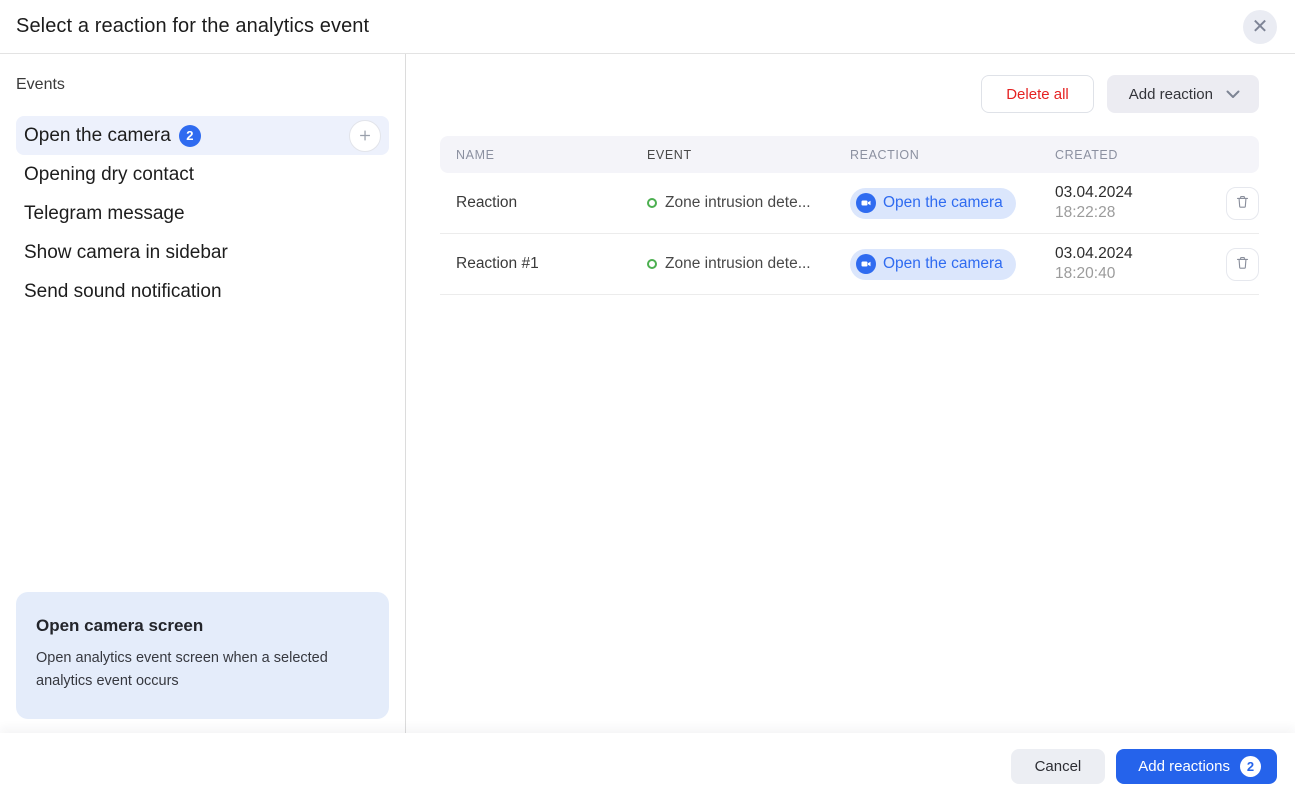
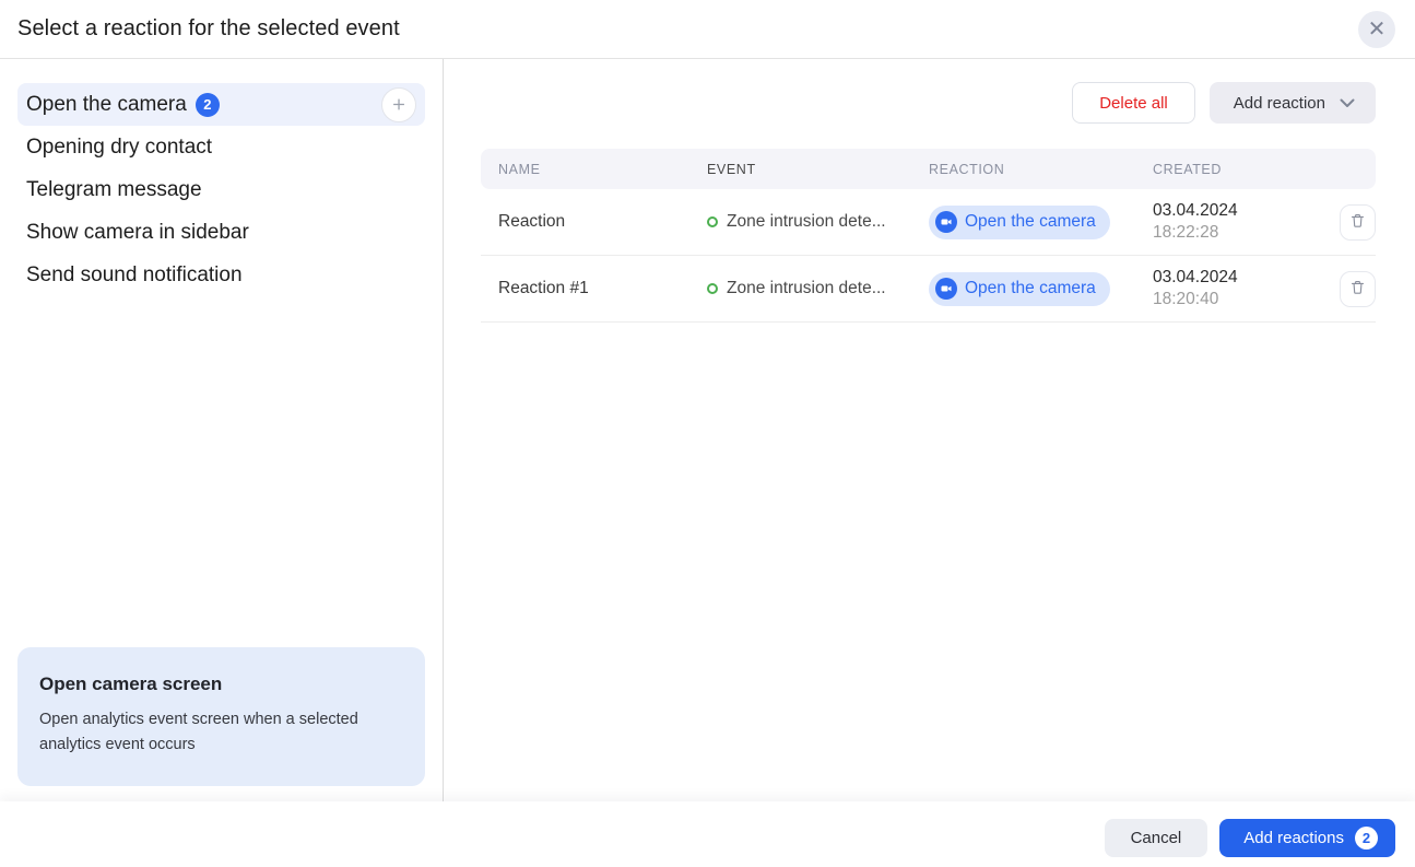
- Select a reaction for the analytics event
+ Select a reaction for the selected event
  ✕
- Events
  Open the camera
  2
  ＋
  Opening dry contact
  Telegram message
  Show camera in sidebar
  Send sound notification
  Open camera screen
  Open analytics event screen when a selected analytics event occurs
  Delete all
  Add reaction
  NAME
  EVENT
  REACTION
  CREATED
  Reaction
  Zone intrusion dete...
  Open the camera
  03.04.2024
  18:22:28
  Reaction #1
  Zone intrusion dete...
  Open the camera
  03.04.2024
  18:20:40
  Cancel
  Add reactions
  2
